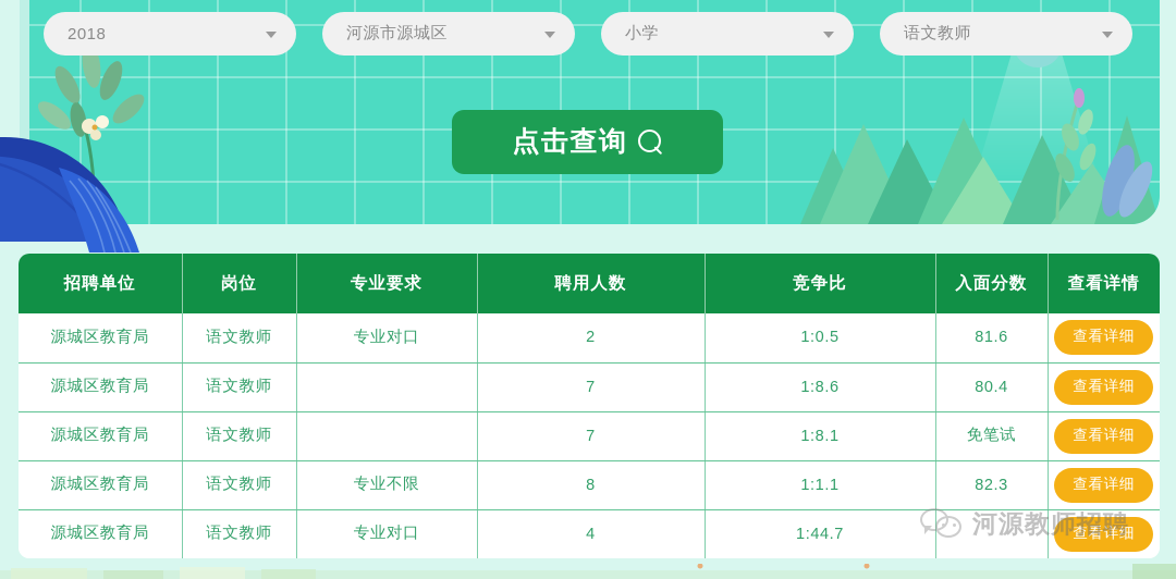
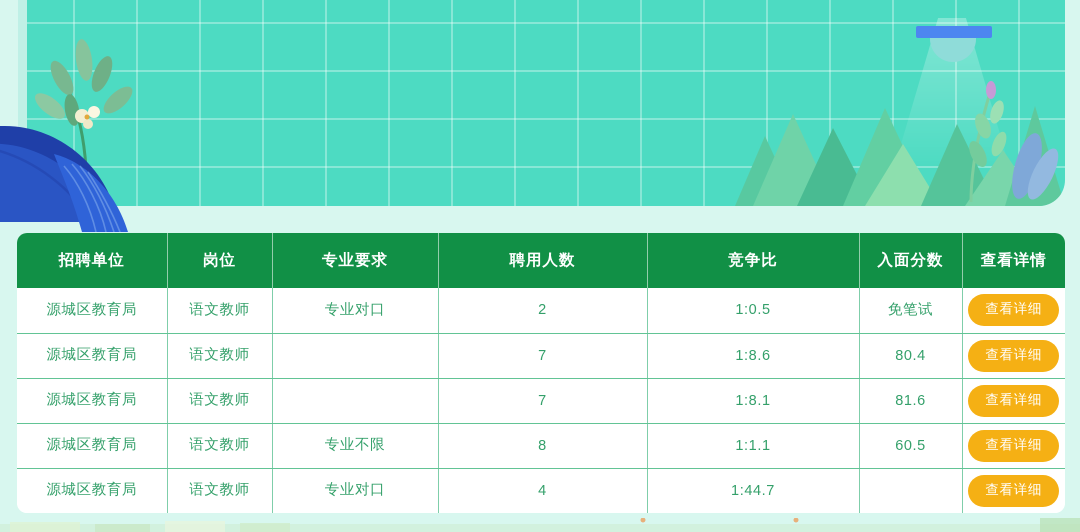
- 2018
- 河源市源城区
- 小学
- 语文教师
- 点击查询
  招聘单位	岗位	专业要求	聘用人数	竞争比	入面分数	查看详情
- 源城区教育局	语文教师	专业对口	2	1:0.5	81.6	查看详细
+ 源城区教育局	语文教师	专业对口	2	1:0.5	免笔试	查看详细
  源城区教育局	语文教师		7	1:8.6	80.4	查看详细
- 源城区教育局	语文教师		7	1:8.1	免笔试	查看详细
+ 源城区教育局	语文教师		7	1:8.1	81.6	查看详细
- 源城区教育局	语文教师	专业不限	8	1:1.1	82.3	查看详细
+ 源城区教育局	语文教师	专业不限	8	1:1.1	60.5	查看详细
  源城区教育局	语文教师	专业对口	4	1:44.7		查看详细
- 河源教师招聘
